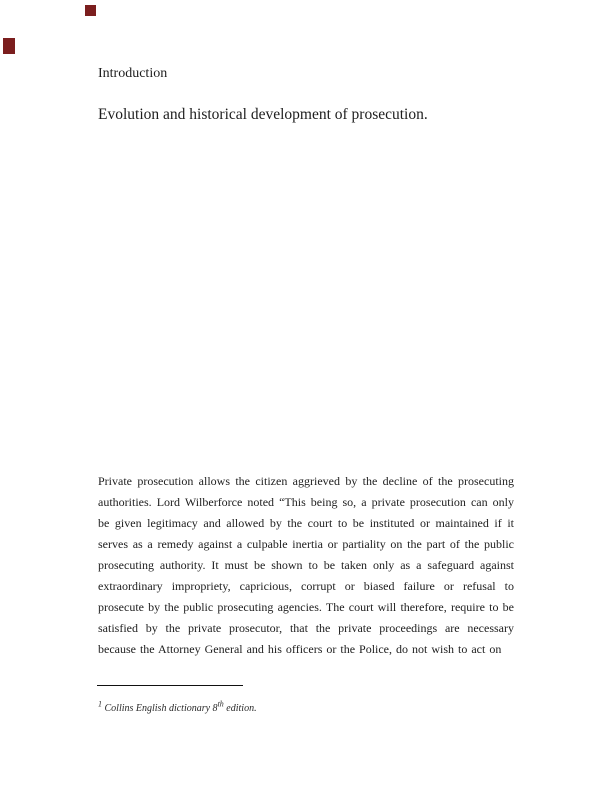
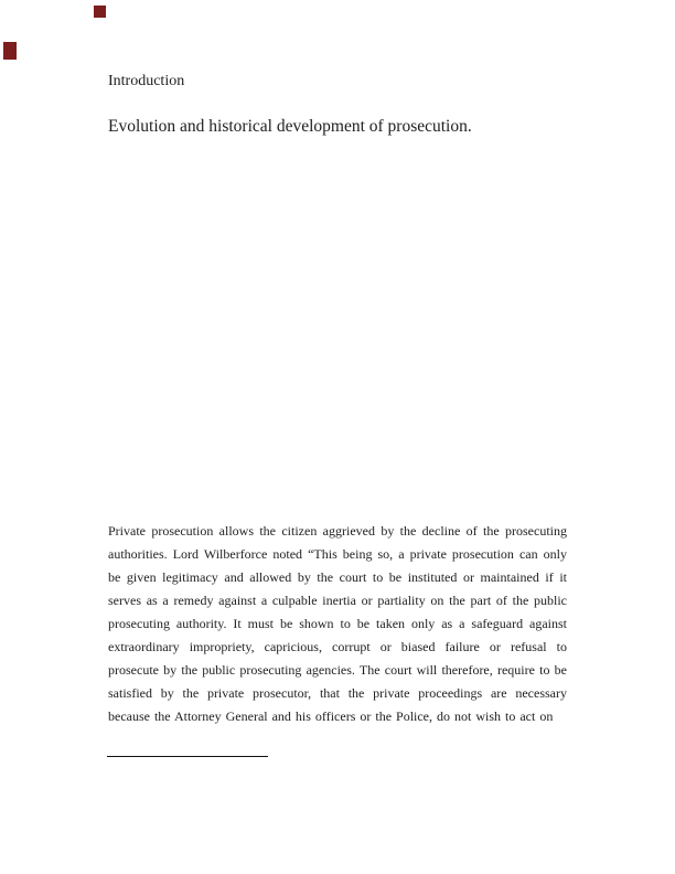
  Introduction
  Evolution and historical development of prosecution.
  Private prosecution allows the citizen aggrieved by the decline of the prosecuting authorities. Lord Wilberforce noted “This being so, a private prosecution can only be given legitimacy and allowed by the court to be instituted or maintained if it serves as a remedy against a culpable inertia or partiality on the part of the public prosecuting authority. It must be shown to be taken only as a safeguard against extraordinary impropriety, capricious, corrupt or biased failure or refusal to prosecute by the public prosecuting agencies. The court will therefore, require to be satisfied by the private prosecutor, that the private proceedings are necessary because the Attorney General and his officers or the Police, do not wish to act on
- 1 Collins English dictionary 8th edition.
